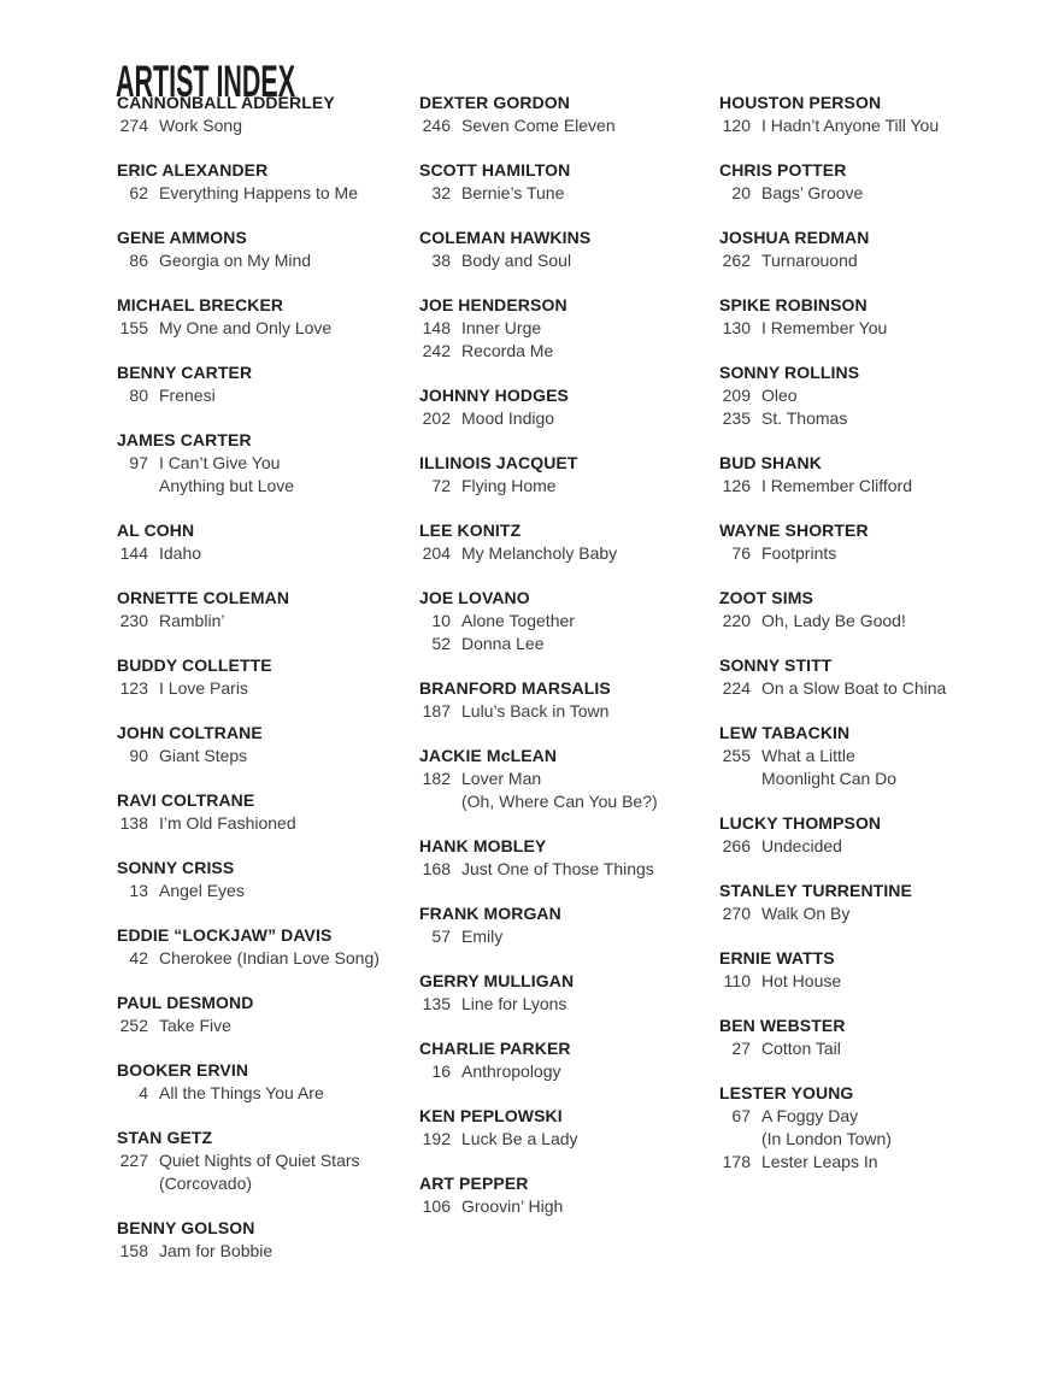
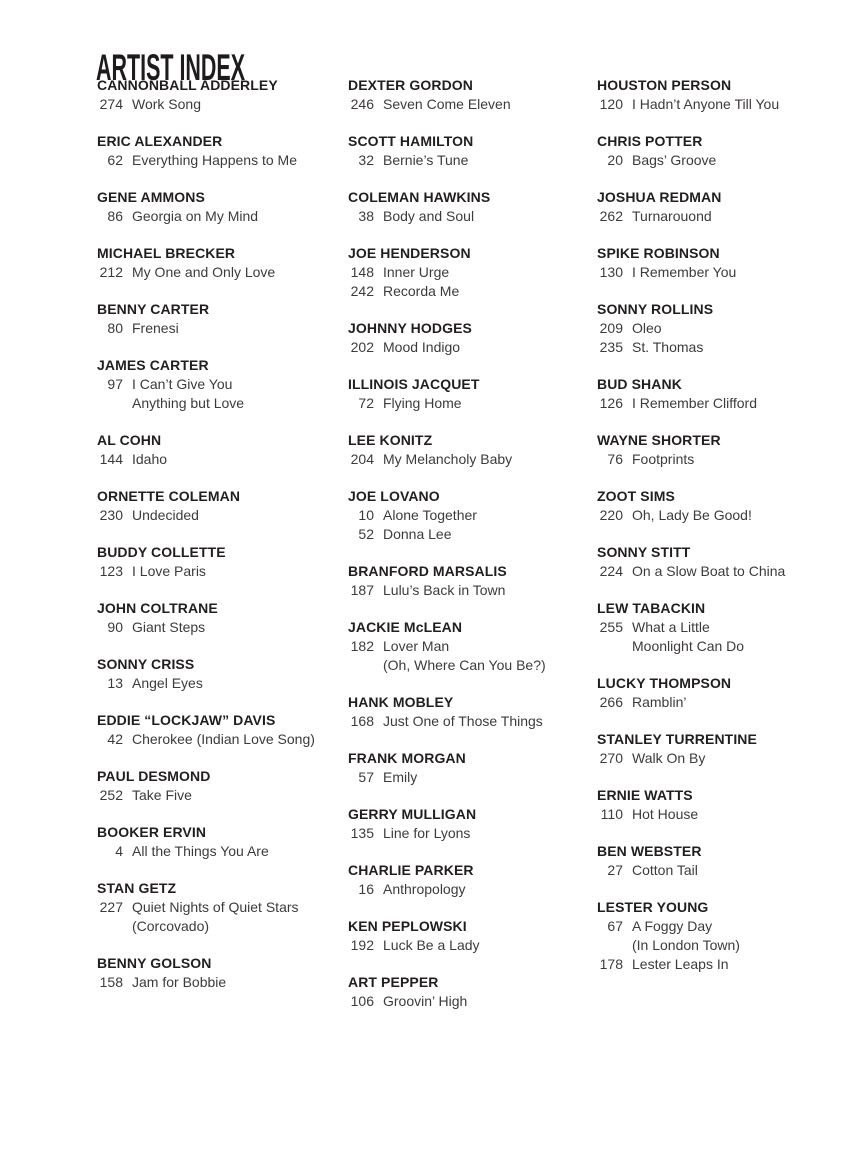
  ARTIST INDEX
  CANNONBALL ADDERLEY
  274
  Work Song
  ERIC ALEXANDER
  62
  Everything Happens to Me
  GENE AMMONS
  86
  Georgia on My Mind
  MICHAEL BRECKER
- 155
+ 212
  My One and Only Love
  BENNY CARTER
  80
  Frenesi
  JAMES CARTER
  97
  I Can’t Give You
  Anything but Love
  AL COHN
  144
  Idaho
  ORNETTE COLEMAN
  230
- Ramblin’
+ Undecided
  BUDDY COLLETTE
  123
  I Love Paris
  JOHN COLTRANE
  90
  Giant Steps
- RAVI COLTRANE
- 138
- I’m Old Fashioned
  SONNY CRISS
  13
  Angel Eyes
  EDDIE “LOCKJAW” DAVIS
  42
  Cherokee (Indian Love Song)
  PAUL DESMOND
  252
  Take Five
  BOOKER ERVIN
  4
  All the Things You Are
  STAN GETZ
  227
  Quiet Nights of Quiet Stars
  (Corcovado)
  BENNY GOLSON
  158
  Jam for Bobbie
  DEXTER GORDON
  246
  Seven Come Eleven
  SCOTT HAMILTON
  32
  Bernie’s Tune
  COLEMAN HAWKINS
  38
  Body and Soul
  JOE HENDERSON
  148
  Inner Urge
  242
  Recorda Me
  JOHNNY HODGES
  202
  Mood Indigo
  ILLINOIS JACQUET
  72
  Flying Home
  LEE KONITZ
  204
  My Melancholy Baby
  JOE LOVANO
  10
  Alone Together
  52
  Donna Lee
  BRANFORD MARSALIS
  187
  Lulu’s Back in Town
  JACKIE McLEAN
  182
  Lover Man
  (Oh, Where Can You Be?)
  HANK MOBLEY
  168
  Just One of Those Things
  FRANK MORGAN
  57
  Emily
  GERRY MULLIGAN
  135
  Line for Lyons
  CHARLIE PARKER
  16
  Anthropology
  KEN PEPLOWSKI
  192
  Luck Be a Lady
  ART PEPPER
  106
  Groovin’ High
  HOUSTON PERSON
  120
  I Hadn’t Anyone Till You
  CHRIS POTTER
  20
  Bags’ Groove
  JOSHUA REDMAN
  262
  Turnarouond
  SPIKE ROBINSON
  130
  I Remember You
  SONNY ROLLINS
  209
  Oleo
  235
  St. Thomas
  BUD SHANK
  126
  I Remember Clifford
  WAYNE SHORTER
  76
  Footprints
  ZOOT SIMS
  220
  Oh, Lady Be Good!
  SONNY STITT
  224
  On a Slow Boat to China
  LEW TABACKIN
  255
  What a Little
  Moonlight Can Do
  LUCKY THOMPSON
  266
- Undecided
+ Ramblin’
  STANLEY TURRENTINE
  270
  Walk On By
  ERNIE WATTS
  110
  Hot House
  BEN WEBSTER
  27
  Cotton Tail
  LESTER YOUNG
  67
  A Foggy Day
  (In London Town)
  178
  Lester Leaps In
